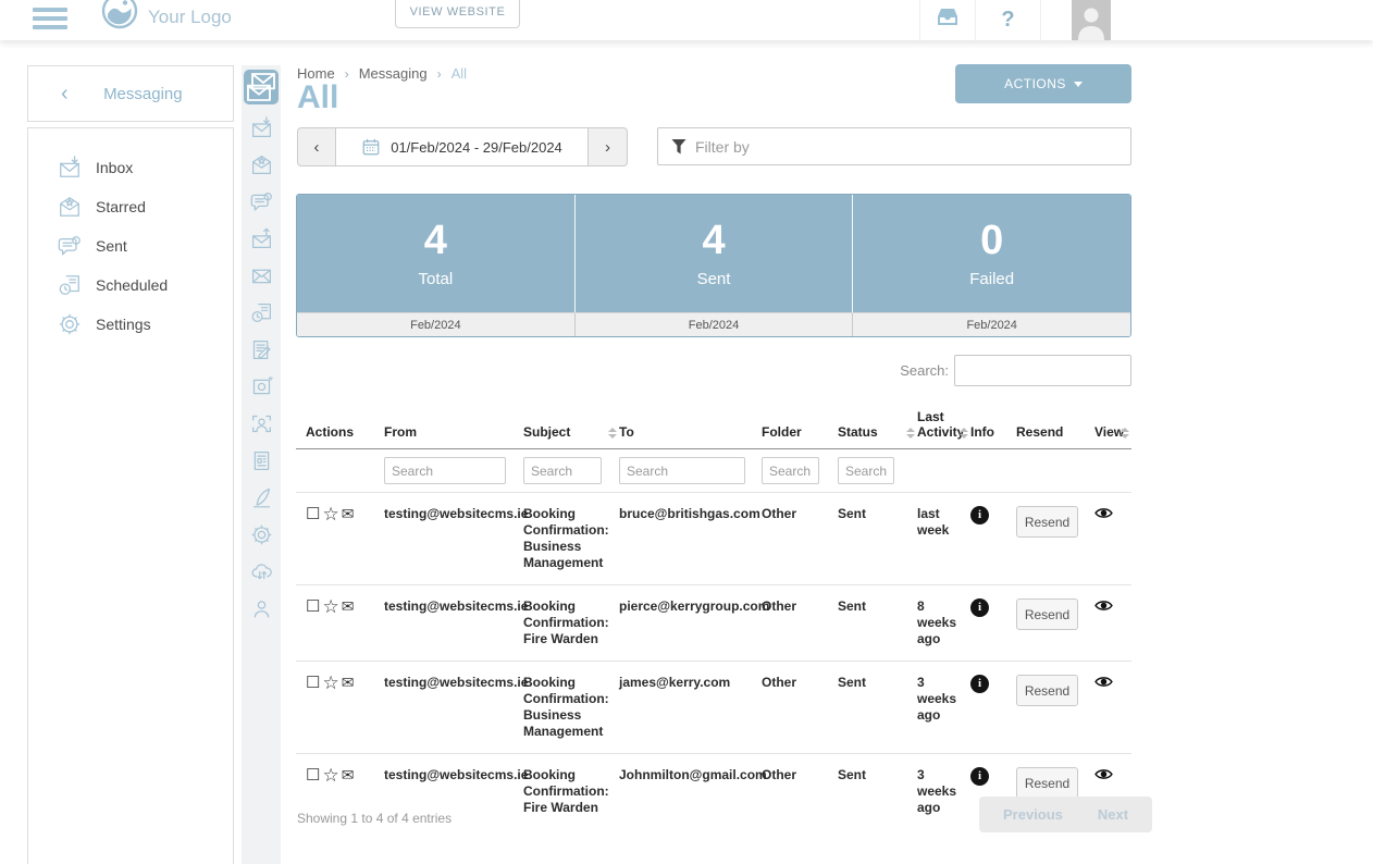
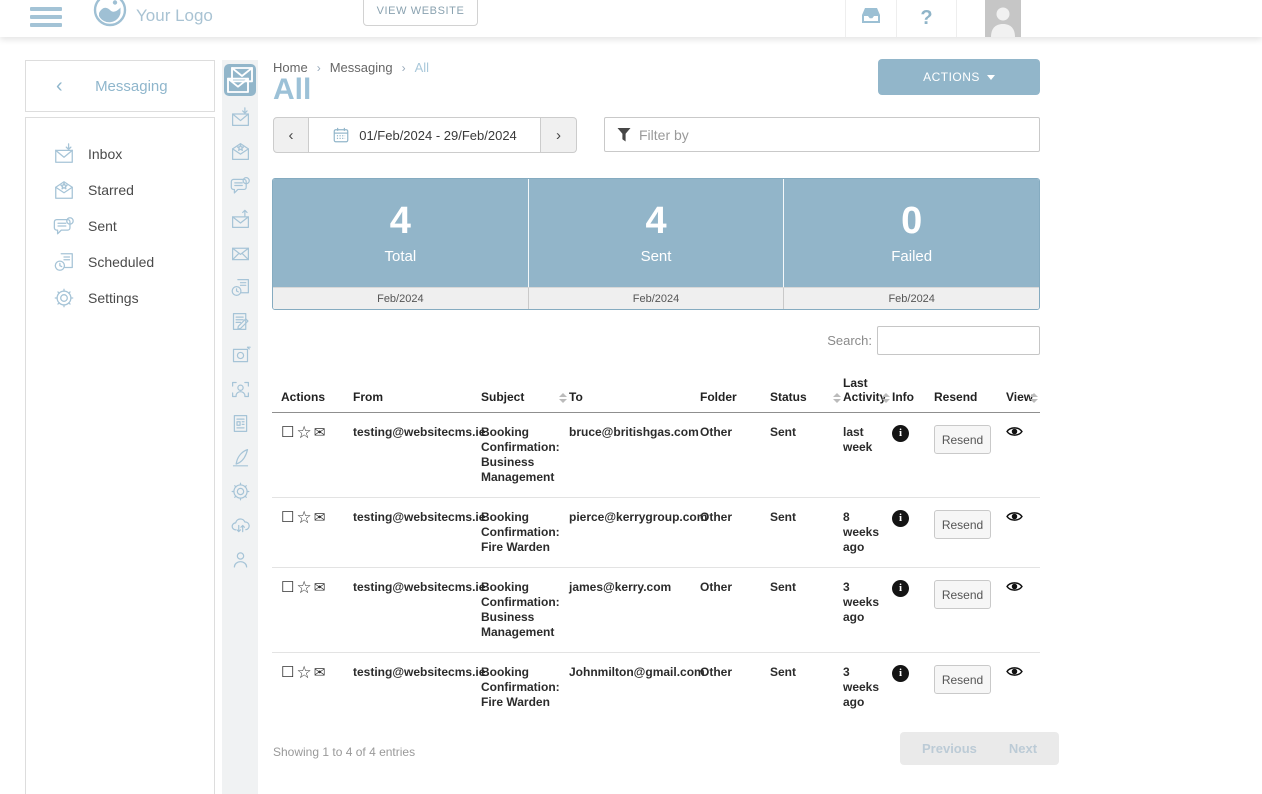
  Your Logo
  VIEW WEBSITE
  ?
  ‹
  Messaging
  Inbox
  Starred
  Sent
  Scheduled
  Settings
  Home
  ›
  Messaging
  ›
  All
  All
  ACTIONS
  ‹
  01/Feb/2024 - 29/Feb/2024
  ›
  Filter by
  4
  Total
  4
  Sent
  0
  Failed
  Feb/2024
  Feb/2024
  Feb/2024
  Search:
  Actions	From	Subject	To	Folder	Status	Last Activity	Info	Resend	View
- 	Search	Search	Search	Search	Search
  ☐ ☆ ✉	testing@websitecms.i	Booking Confirmation: Business Management	bruce@britishgas.com	Other	Sent	last week	i	Resend
  ☐ ☆ ✉	testing@websitecms.i	Booking Confirmation: Fire Warden	pierce@kerrygroup.co	Other	Sent	8 weeks ago	i	Resend
  ☐ ☆ ✉	testing@websitecms.i	Booking Confirmation: Business Management	james@kerry.com	Other	Sent	3 weeks ago	i	Resend
  ☐ ☆ ✉	testing@websitecms.i	Booking Confirmation: Fire Warden	Johnmilton@gmail.com	Other	Sent	3 weeks ago	i	Resend
  Showing 1 to 4 of 4 entries
  Previous
  Next
